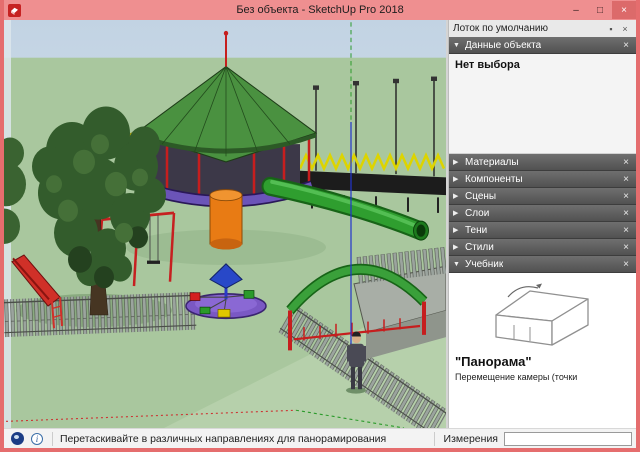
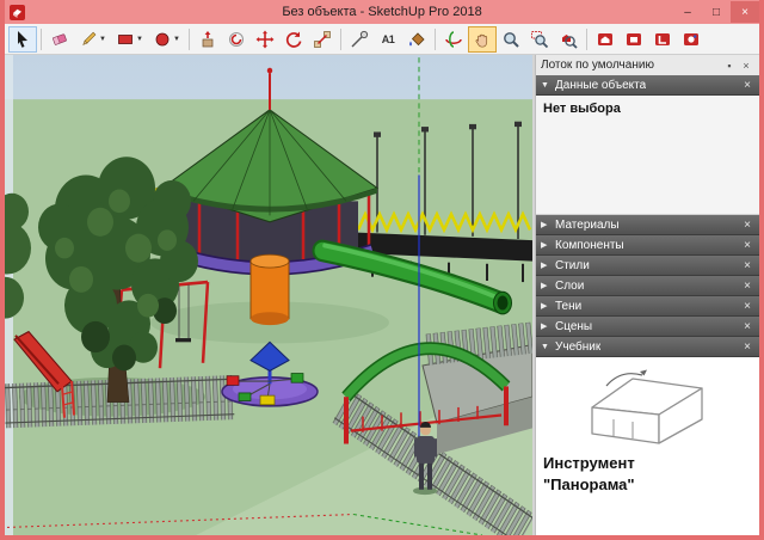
  Без объекта - SketchUp Pro 2018
  –
  □
  ×
+ A1
  Лоток по умолчанию
  ▪
  ×
  Данные объекта
  ×
  Нет выбора
  Материалы
  ×
  Компоненты
  ×
- Сцены
+ Стили
  ×
  Слои
  ×
  Тени
  ×
- Стили
+ Сцены
  ×
  Учебник
  ×
+ Инструмент
  "Панорама"
- Перемещение камеры (точки
- i
- Перетаскивайте в различных направлениях для панорамирования
- Измерения
